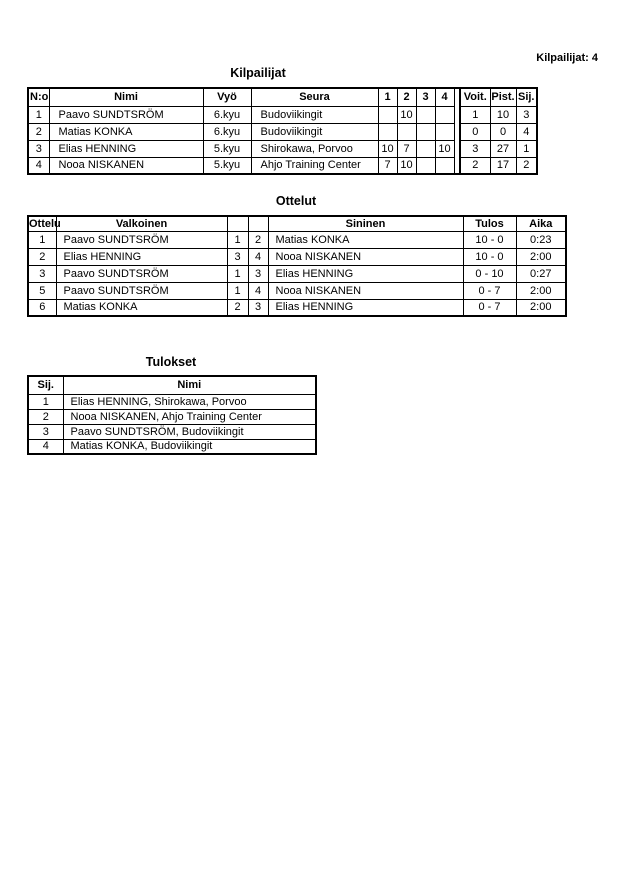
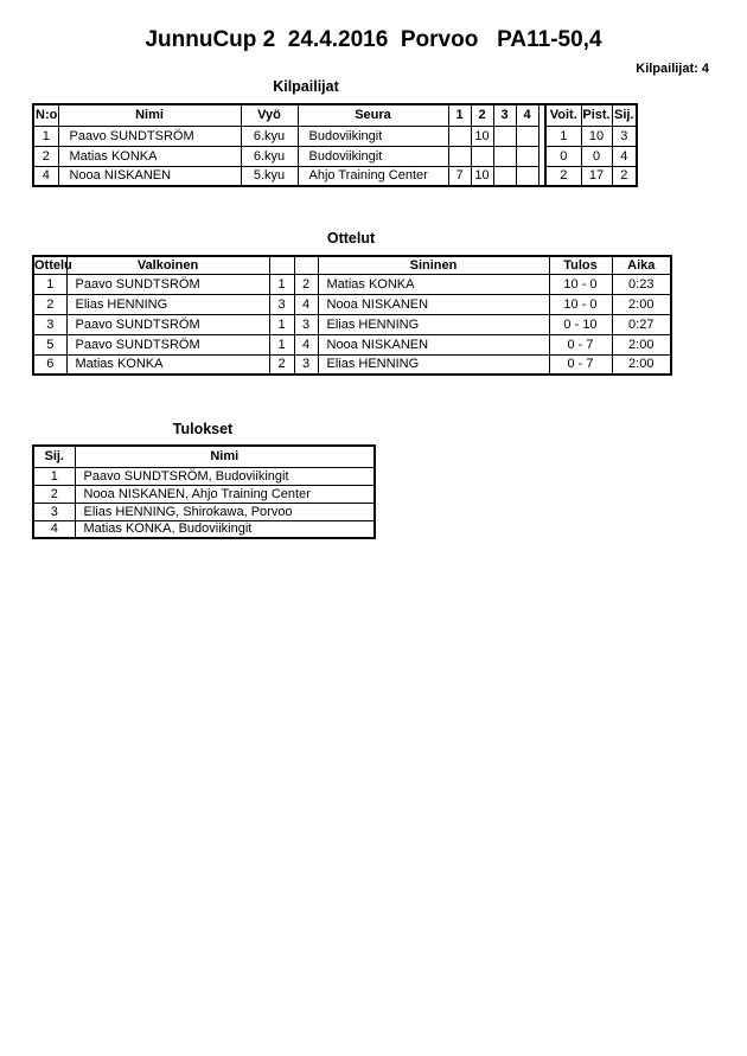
+ JunnuCup 2 24.4.2016 Porvoo PA11-50,4
  Kilpailijat: 4
  Kilpailijat
  N:o	Nimi	Vyö	Seura	1	2	3	4		Voit.	Pist.	Sij.
  1	Paavo SUNDTSRÖM	6.kyu	Budoviikingit		10				1	10	3
  2	Matias KONKA	6.kyu	Budoviikingit						0	0	4
- 3	Elias HENNING	5.kyu	Shirokawa, Porvoo	10	7		10		3	27	1
  4	Nooa NISKANEN	5.kyu	Ahjo Training Center	7	10				2	17	2
  Ottelut
  Ottelu	Valkoinen			Sininen	Tulos	Aika
  1	Paavo SUNDTSRÖM	1	2	Matias KONKA	10 - 0	0:23
  2	Elias HENNING	3	4	Nooa NISKANEN	10 - 0	2:00
  3	Paavo SUNDTSRÖM	1	3	Elias HENNING	0 - 10	0:27
  5	Paavo SUNDTSRÖM	1	4	Nooa NISKANEN	0 - 7	2:00
  6	Matias KONKA	2	3	Elias HENNING	0 - 7	2:00
  Tulokset
  Sij.	Nimi
- 1	Elias HENNING, Shirokawa, Porvoo
+ 1	Paavo SUNDTSRÖM, Budoviikingit
  2	Nooa NISKANEN, Ahjo Training Center
- 3	Paavo SUNDTSRÖM, Budoviikingit
+ 3	Elias HENNING, Shirokawa, Porvoo
  4	Matias KONKA, Budoviikingit
